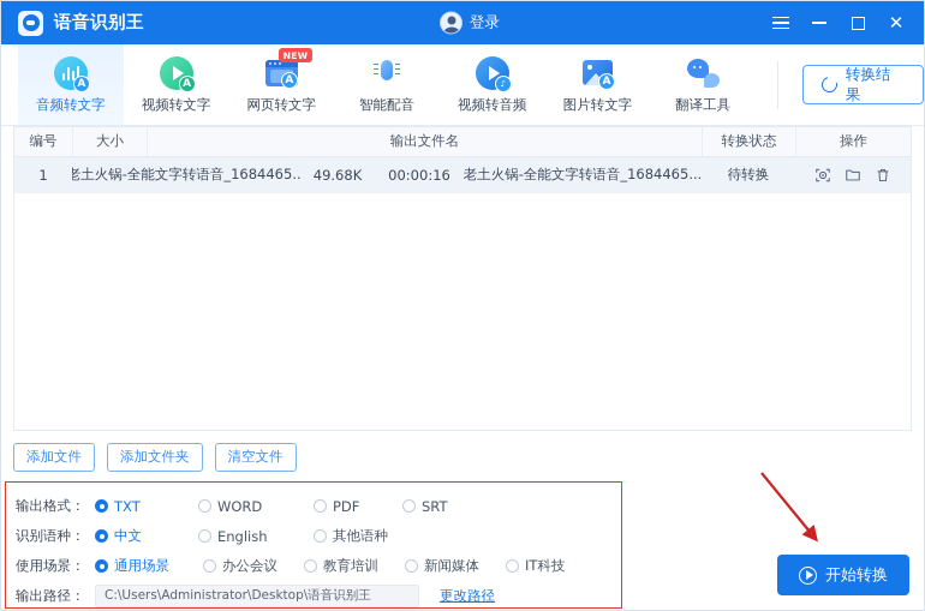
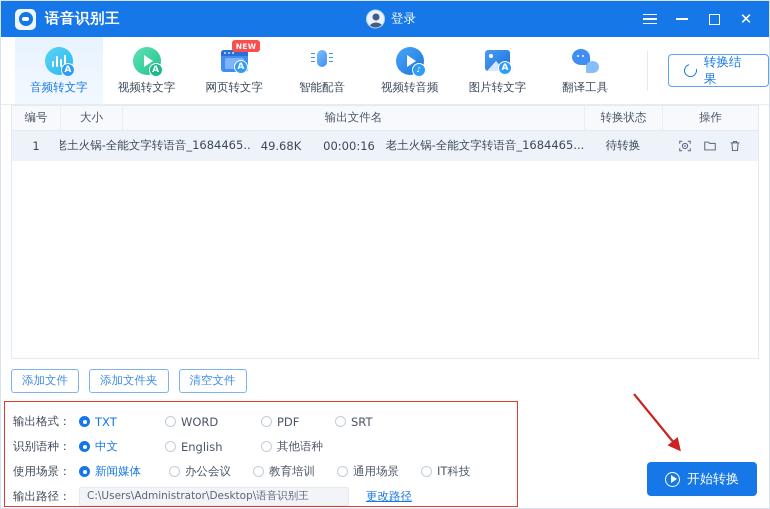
  语音识别王
  登录
  ✕
  A
  音频转文字
  A
  视频转文字
  A
  NEW
  网页转文字
  智能配音
  ♪
  视频转音频
  A
  图片转文字
  翻译工具
  转换结果
  编号
  大小
  输出文件名
  转换状态
  操作
  1
  老土火锅-全能文字转语音_1684465..
  49.68K
  00:00:16
  老土火锅-全能文字转语音_1684465...
  待转换
  添加文件
  添加文件夹
  清空文件
  输出格式：
  TXT
  WORD
  PDF
  SRT
  识别语种：
  中文
  English
  其他语种
  使用场景：
- 通用场景
+ 新闻媒体
  办公会议
  教育培训
- 新闻媒体
+ 通用场景
  IT科技
  输出路径：
  C:\Users\Administrator\Desktop\语音识别王
  更改路径
  开始转换
